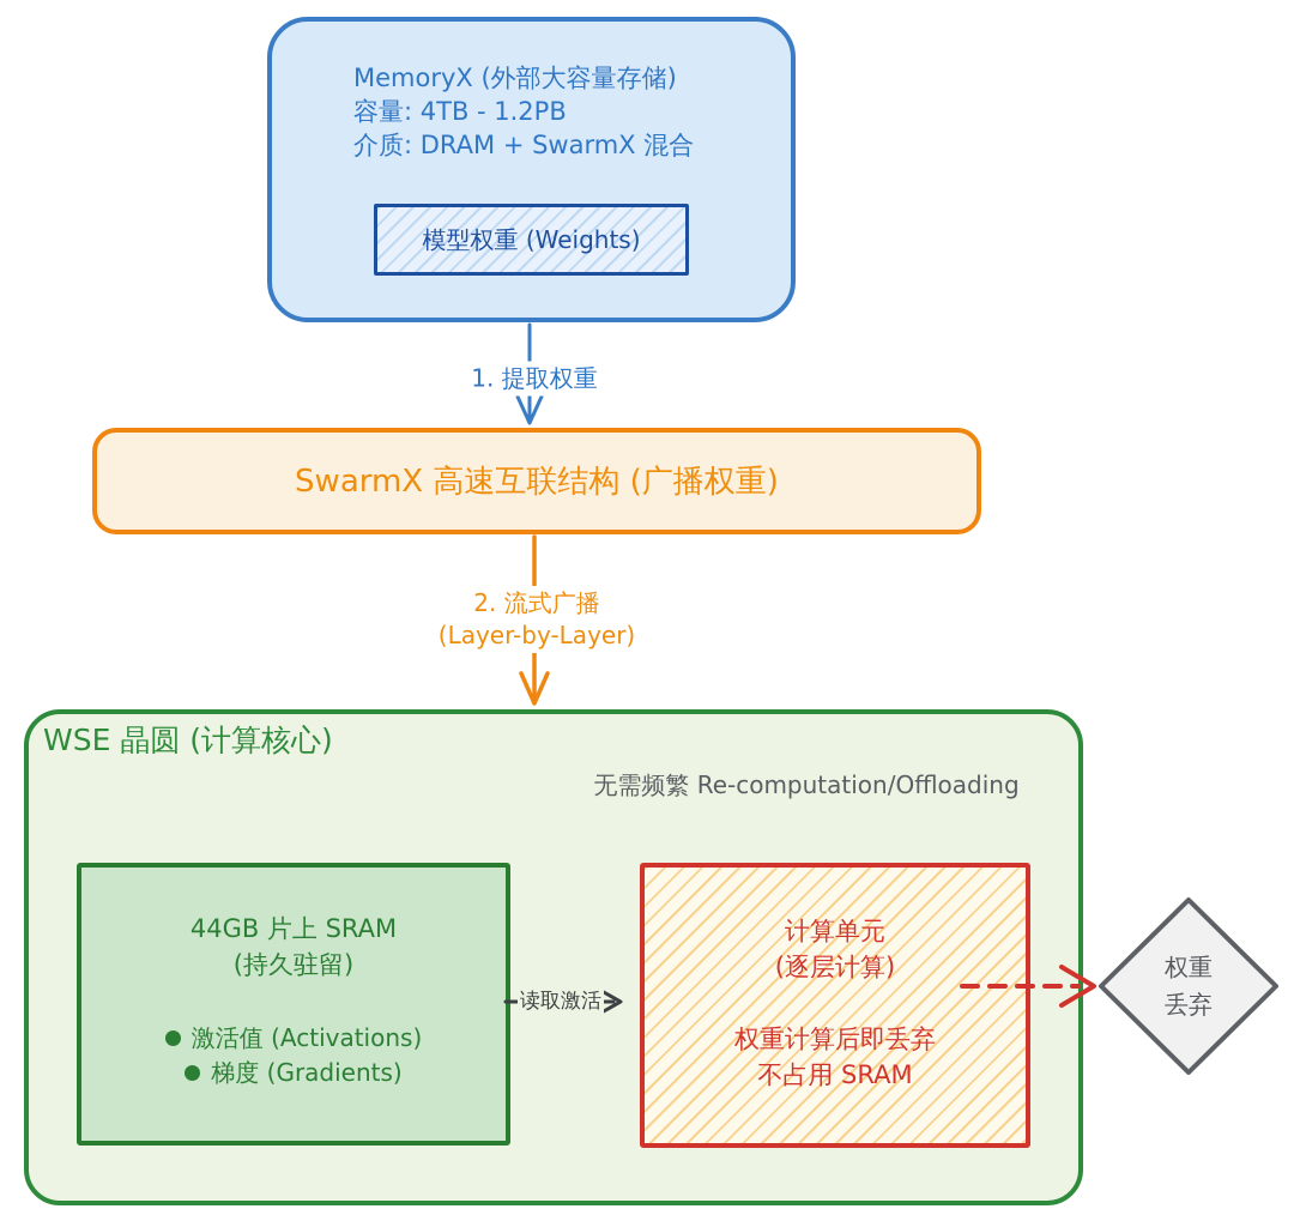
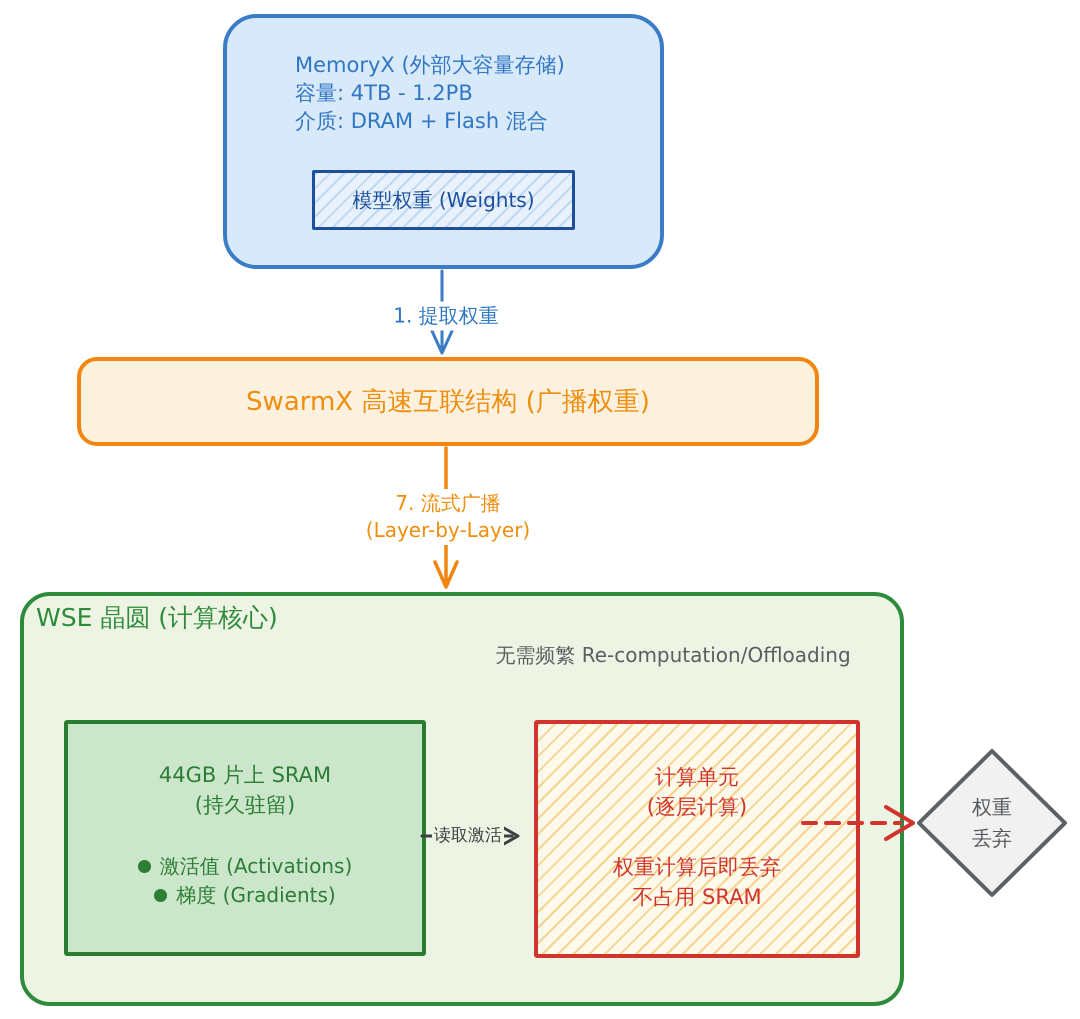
  MemoryX (外部大容量存储)
  容量: 4TB - 1.2PB
- 介质: DRAM + SwarmX 混合
+ 介质: DRAM + Flash 混合
  模型权重 (Weights)
  SwarmX 高速互联结构 (广播权重)
  WSE 晶圆 (计算核心)
  无需频繁 Re-computation/Offloading
  44GB 片上 SRAM
  (持久驻留)
  激活值 (Activations)
  梯度 (Gradients)
  计算单元
  (逐层计算)
  权重计算后即丢弃
  不占用 SRAM
  1. 提取权重
- 2. 流式广播
+ 7. 流式广播
  (Layer-by-Layer)
  读取激活
  权重
  丢弃
